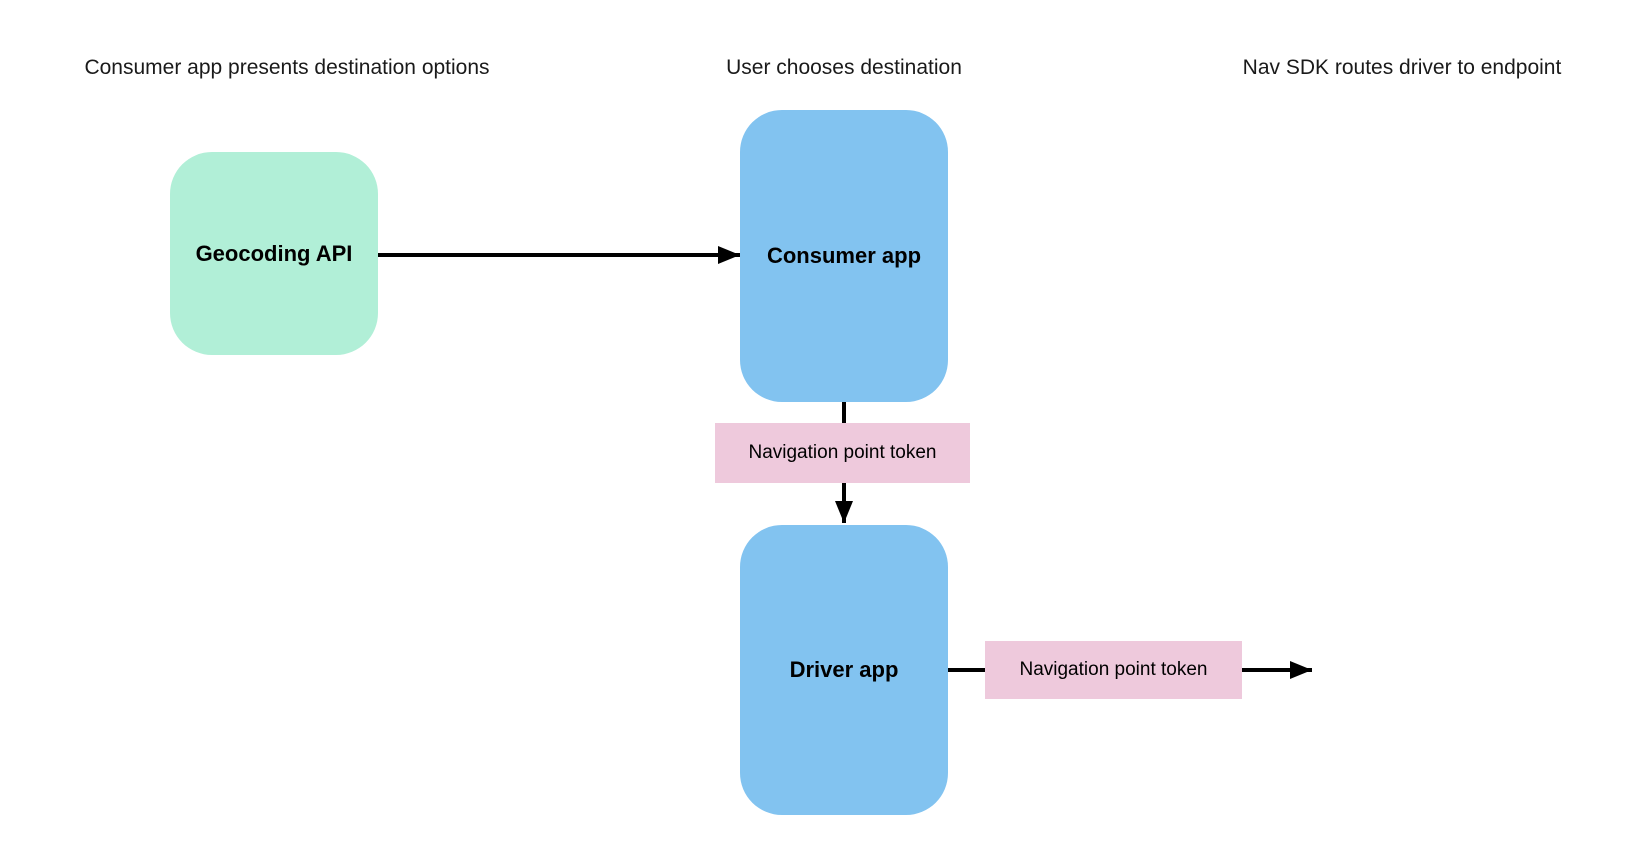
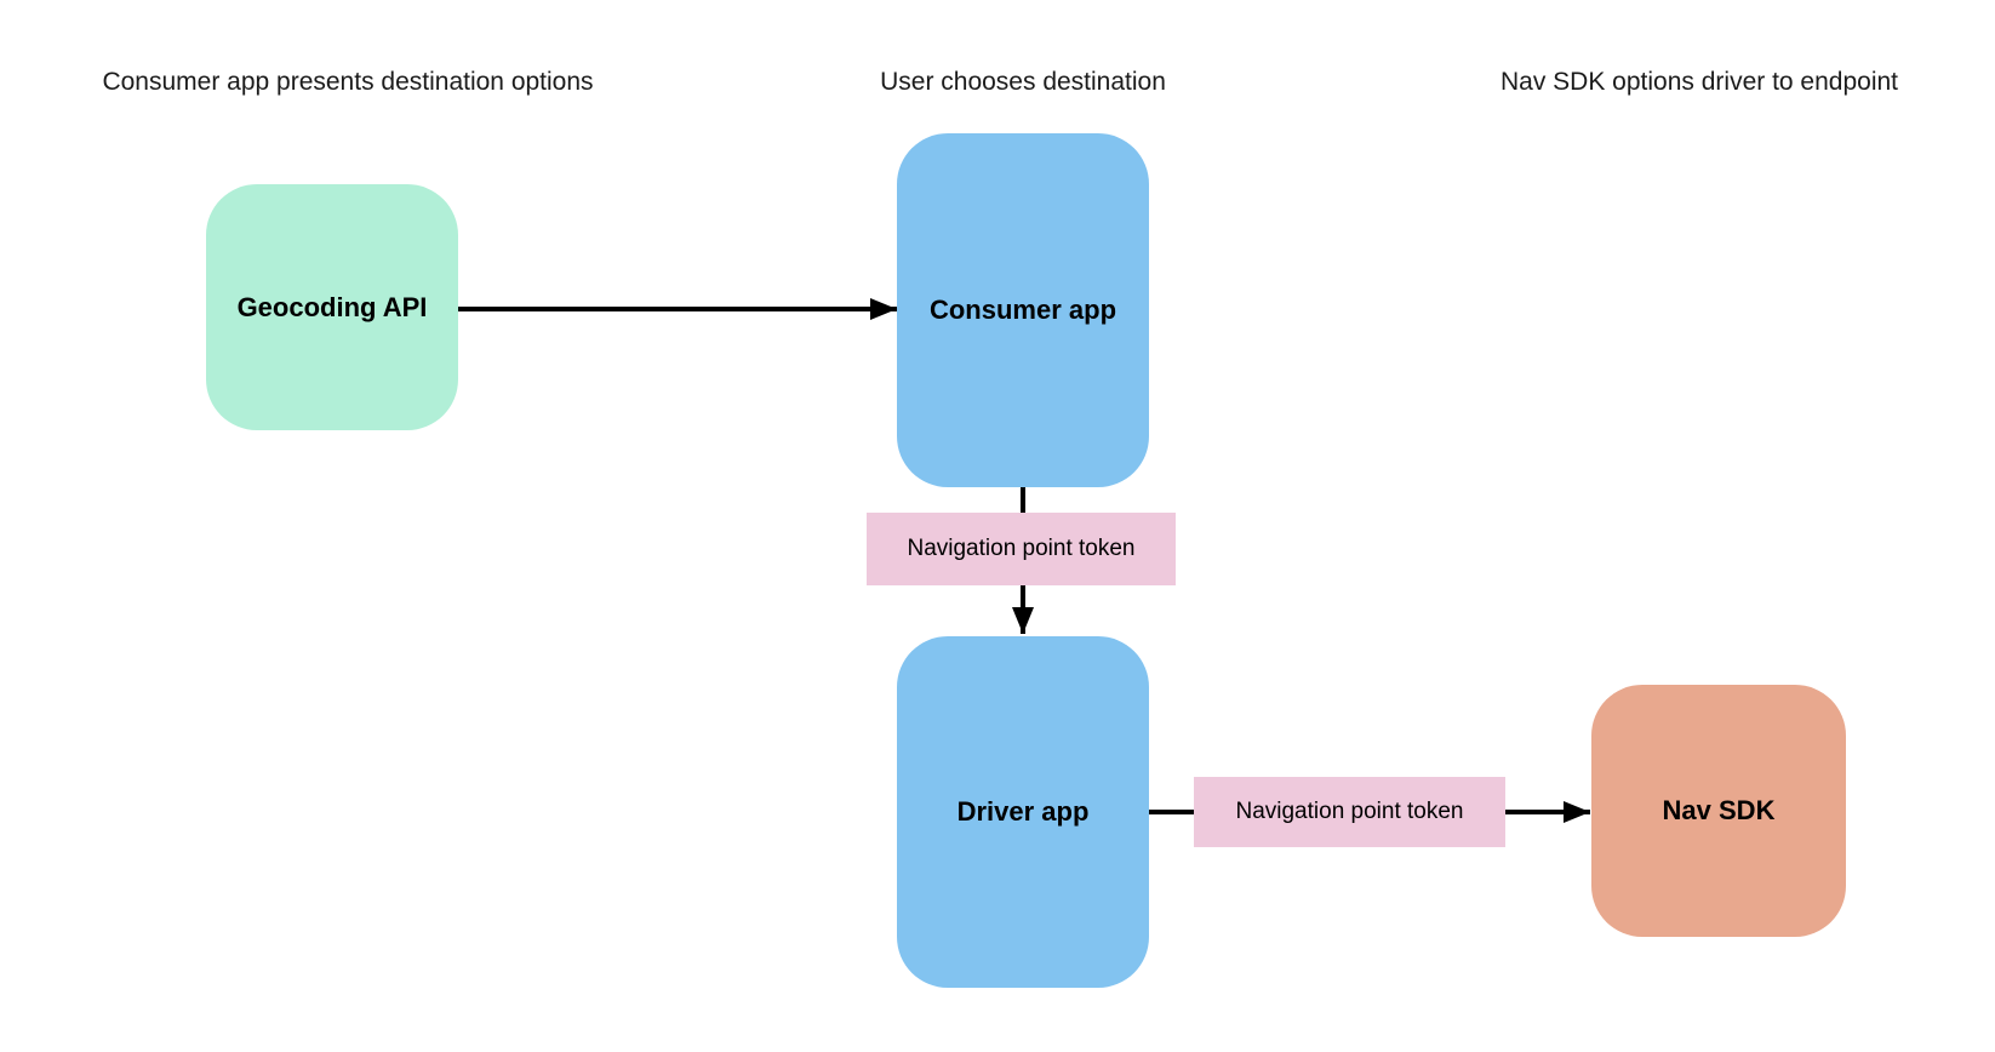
  Consumer app presents destination options
  User chooses destination
- Nav SDK routes driver to endpoint
+ Nav SDK options driver to endpoint
  Geocoding API
  Consumer app
  Driver app
+ Nav SDK
  Navigation point token
  Navigation point token
